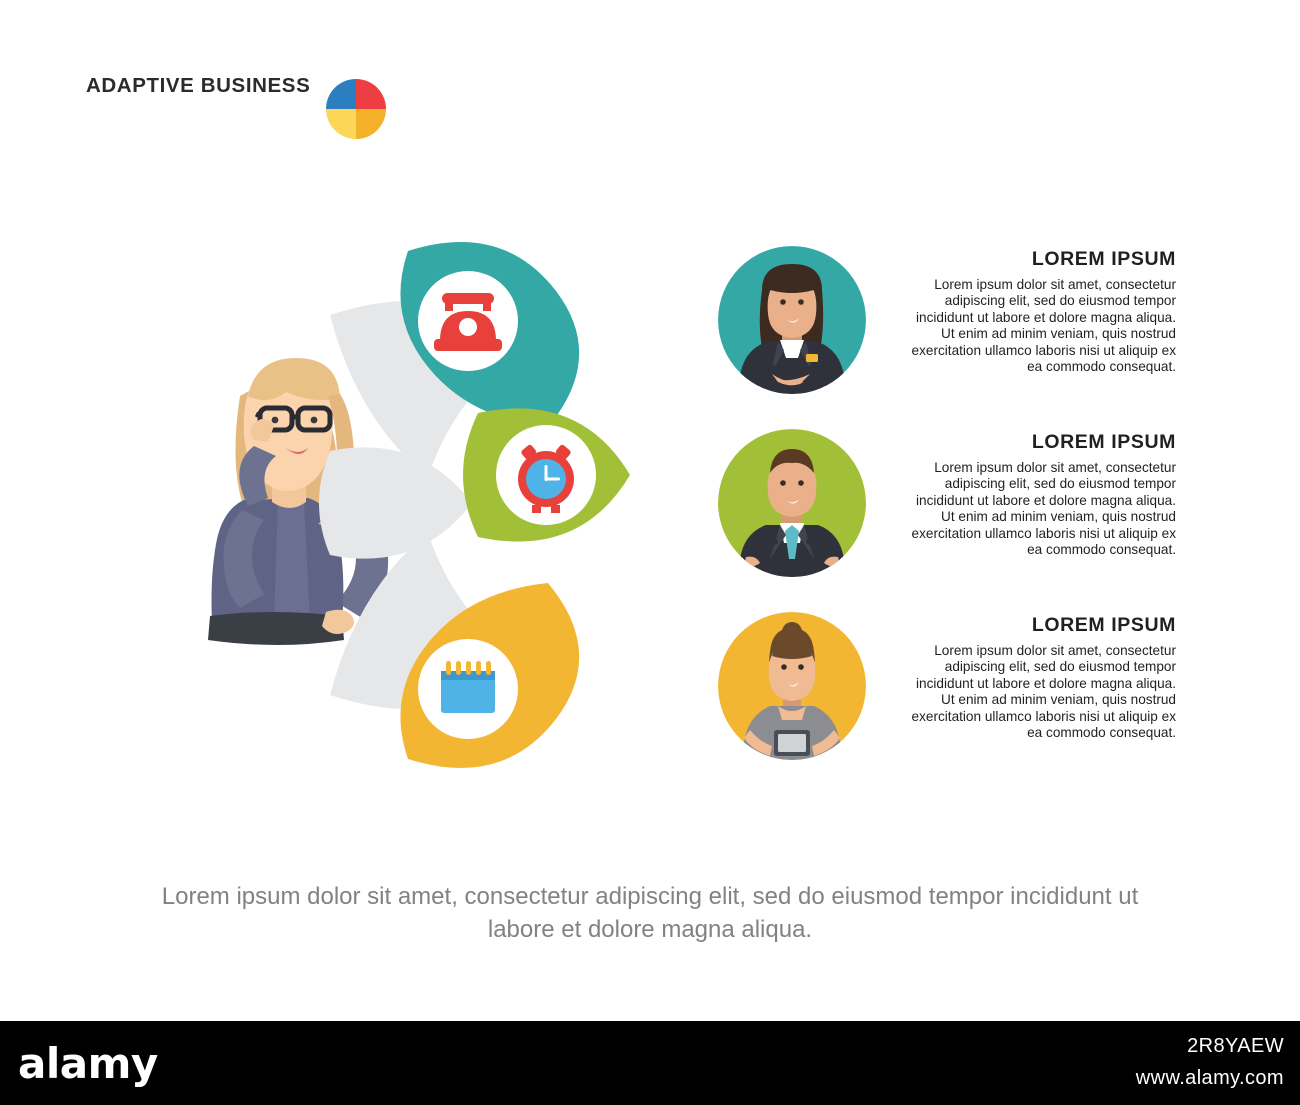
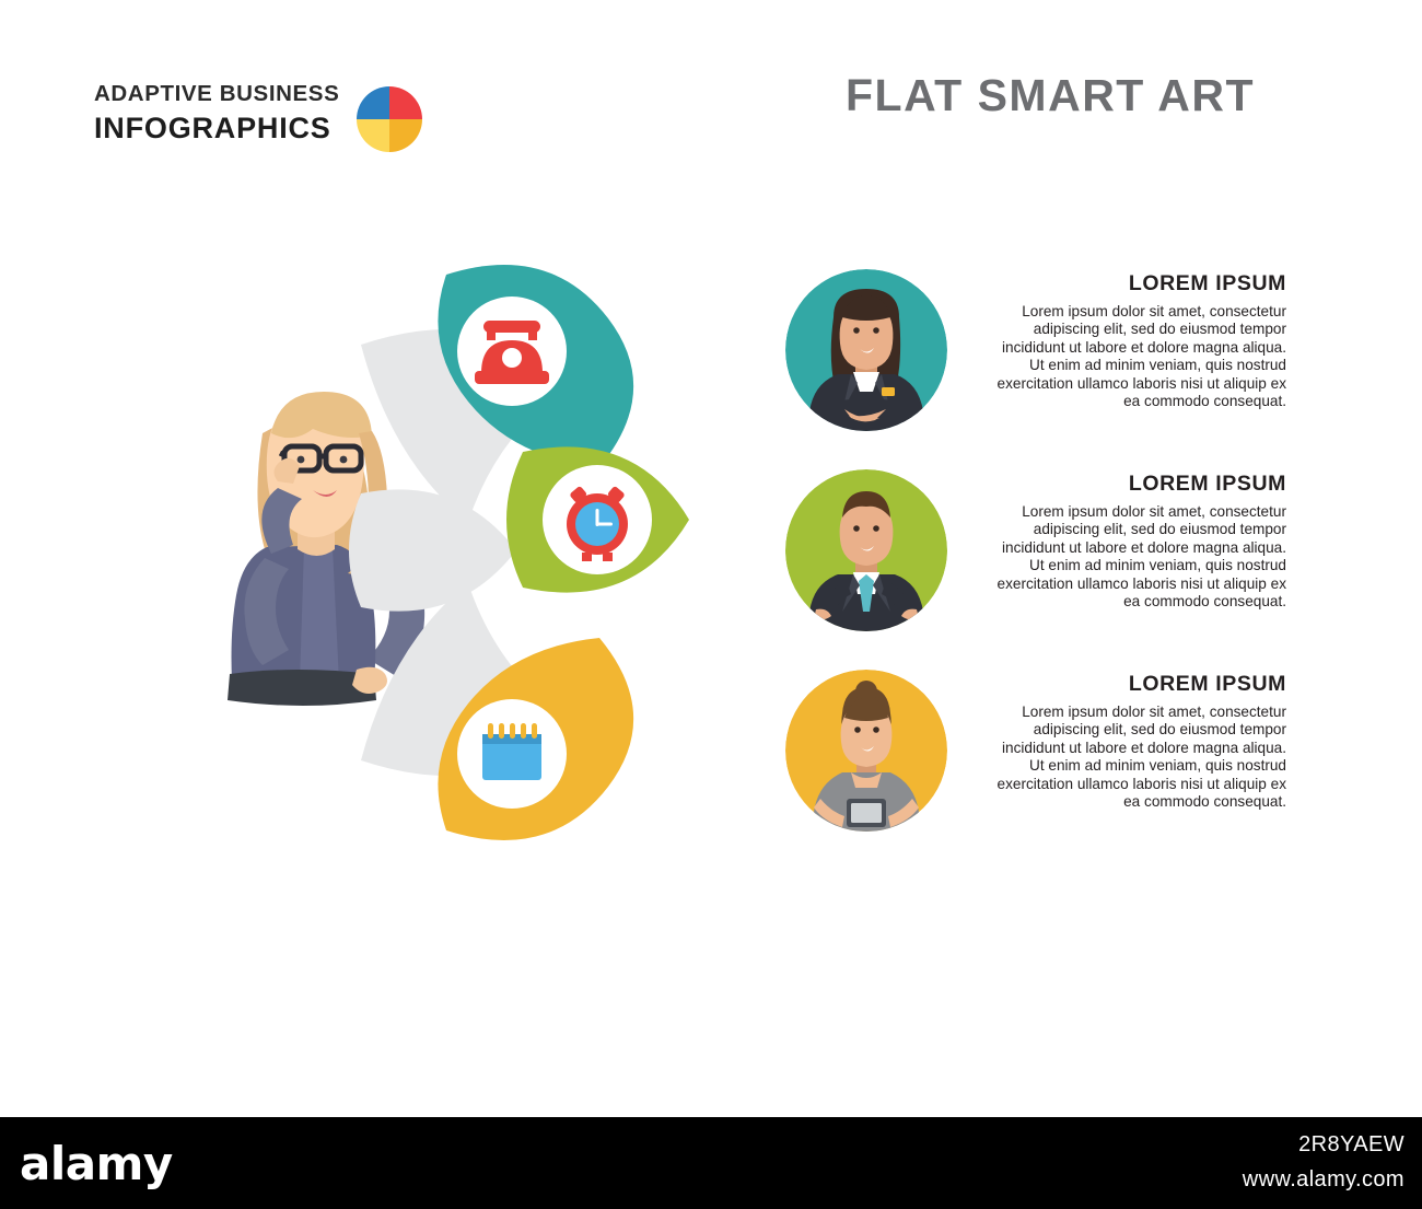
  ADAPTIVE BUSINESS
+ INFOGRAPHICS
+ FLAT SMART ART
  LOREM IPSUM
  Lorem ipsum dolor sit amet, consectetur adipiscing elit, sed do eiusmod tempor incididunt ut labore et dolore magna aliqua. Ut enim ad minim veniam, quis nostrud exercitation ullamco laboris nisi ut aliquip ex ea commodo consequat.
  LOREM IPSUM
  Lorem ipsum dolor sit amet, consectetur adipiscing elit, sed do eiusmod tempor incididunt ut labore et dolore magna aliqua. Ut enim ad minim veniam, quis nostrud exercitation ullamco laboris nisi ut aliquip ex ea commodo consequat.
  LOREM IPSUM
  Lorem ipsum dolor sit amet, consectetur adipiscing elit, sed do eiusmod tempor incididunt ut labore et dolore magna aliqua. Ut enim ad minim veniam, quis nostrud exercitation ullamco laboris nisi ut aliquip ex ea commodo consequat.
- Lorem ipsum dolor sit amet, consectetur adipiscing elit, sed do eiusmod tempor incididunt ut labore et dolore magna aliqua.
  alamy
  2R8YAEW
  www.alamy.com
